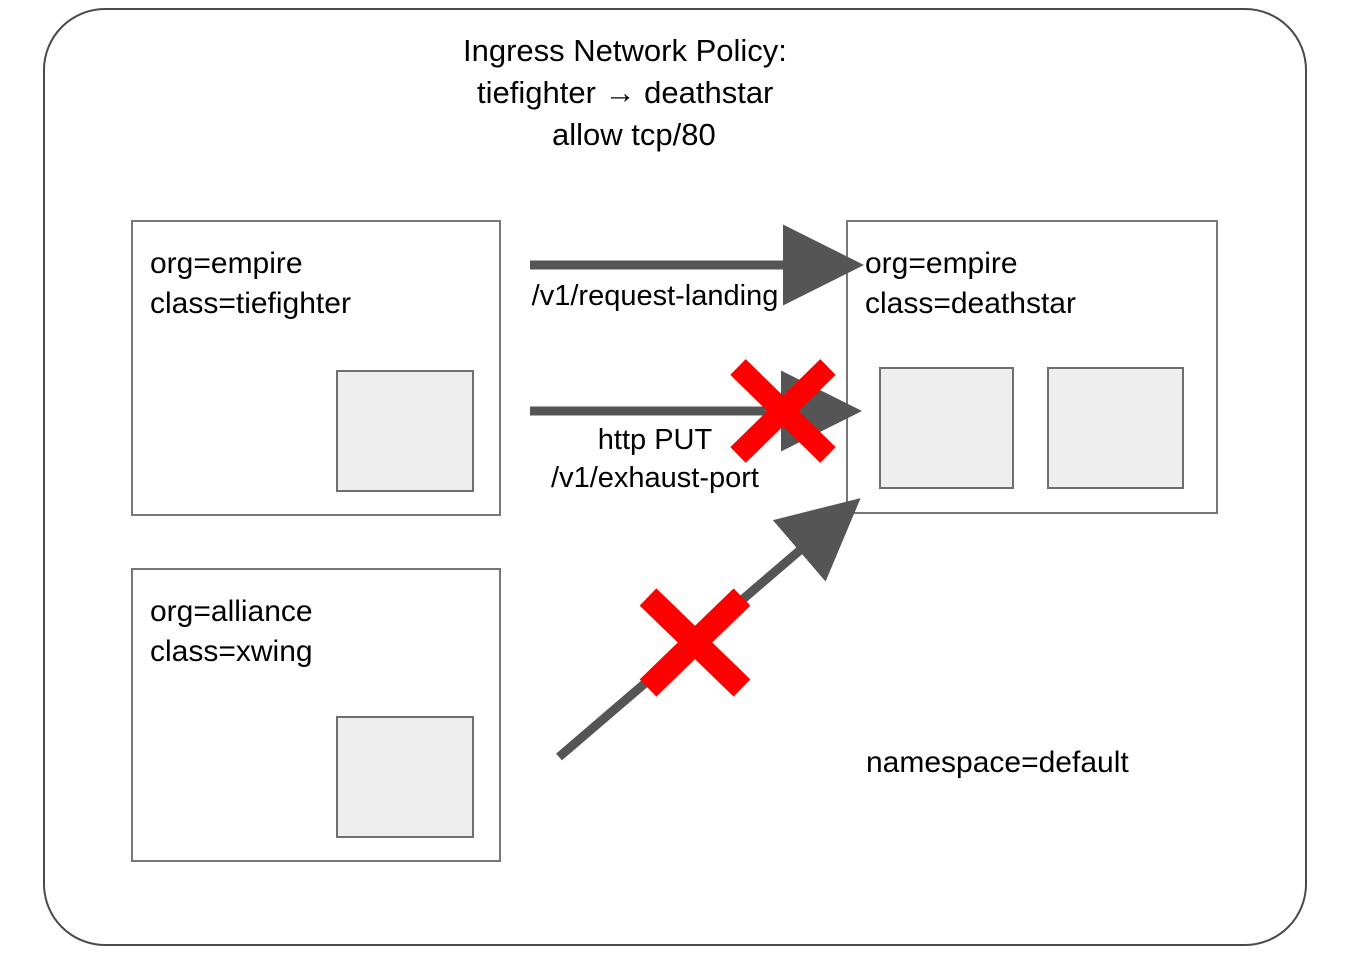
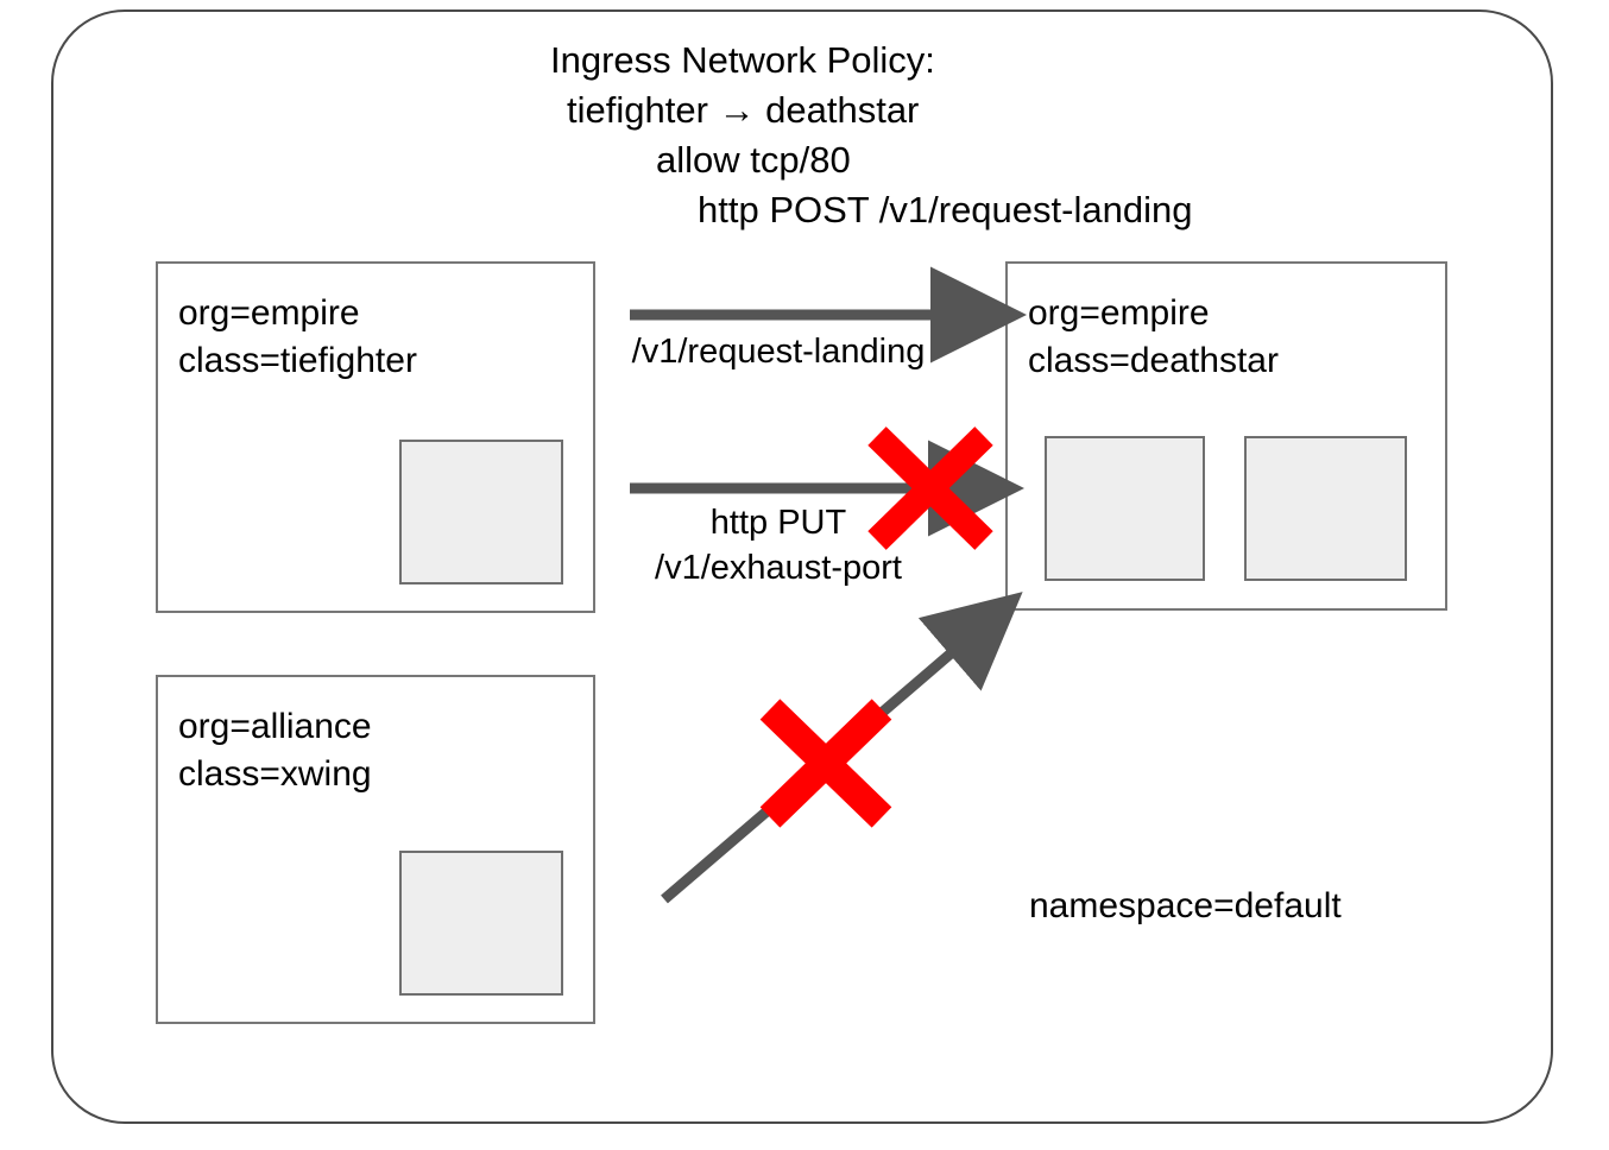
  Ingress Network Policy:
  tiefighter → deathstar
  allow tcp/80
+ http POST /v1/request-landing
  org=empire
  class=tiefighter
  org=empire
  class=deathstar
  org=alliance
  class=xwing
  /v1/request-landing
  http PUT
  /v1/exhaust-port
  namespace=default
